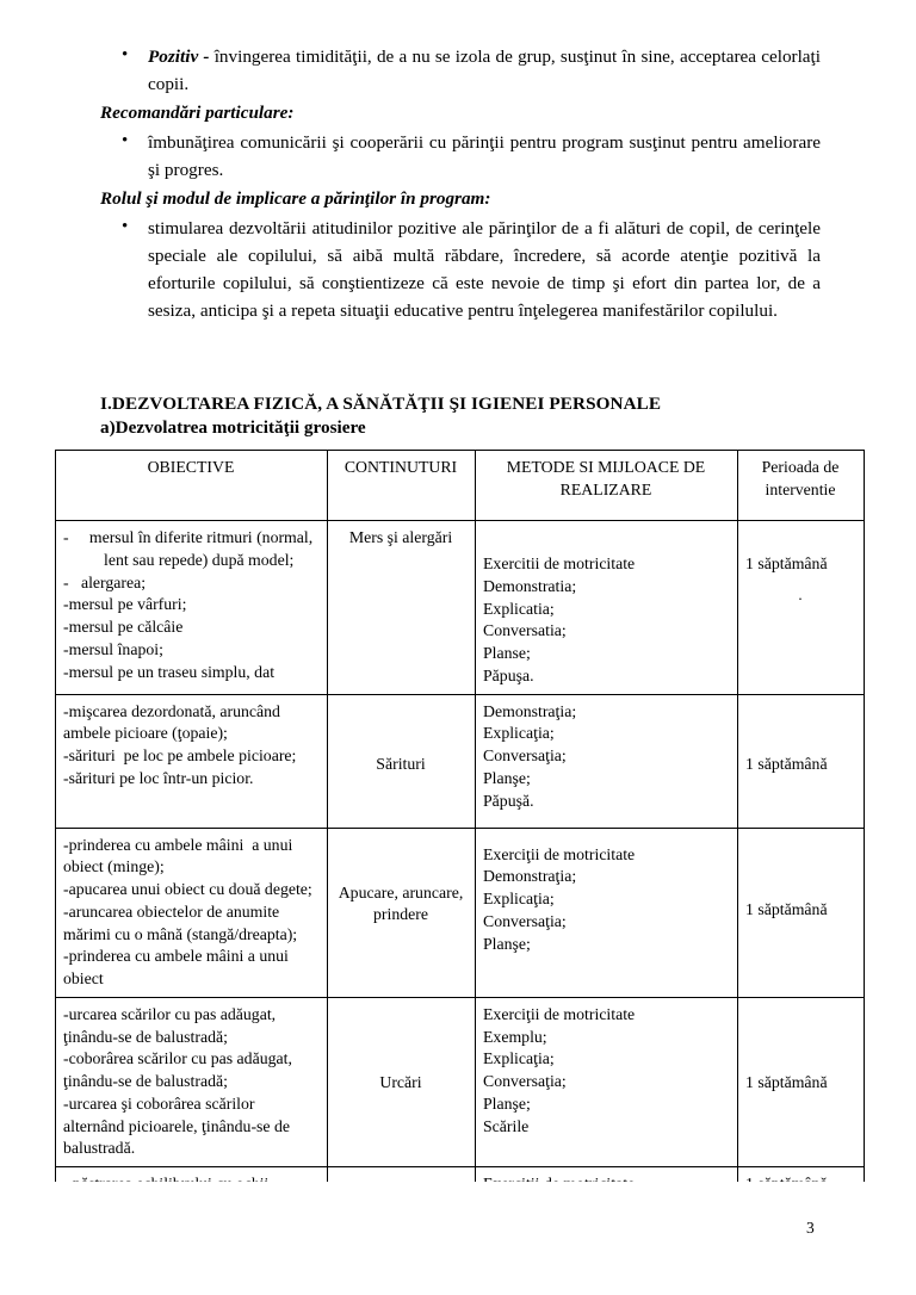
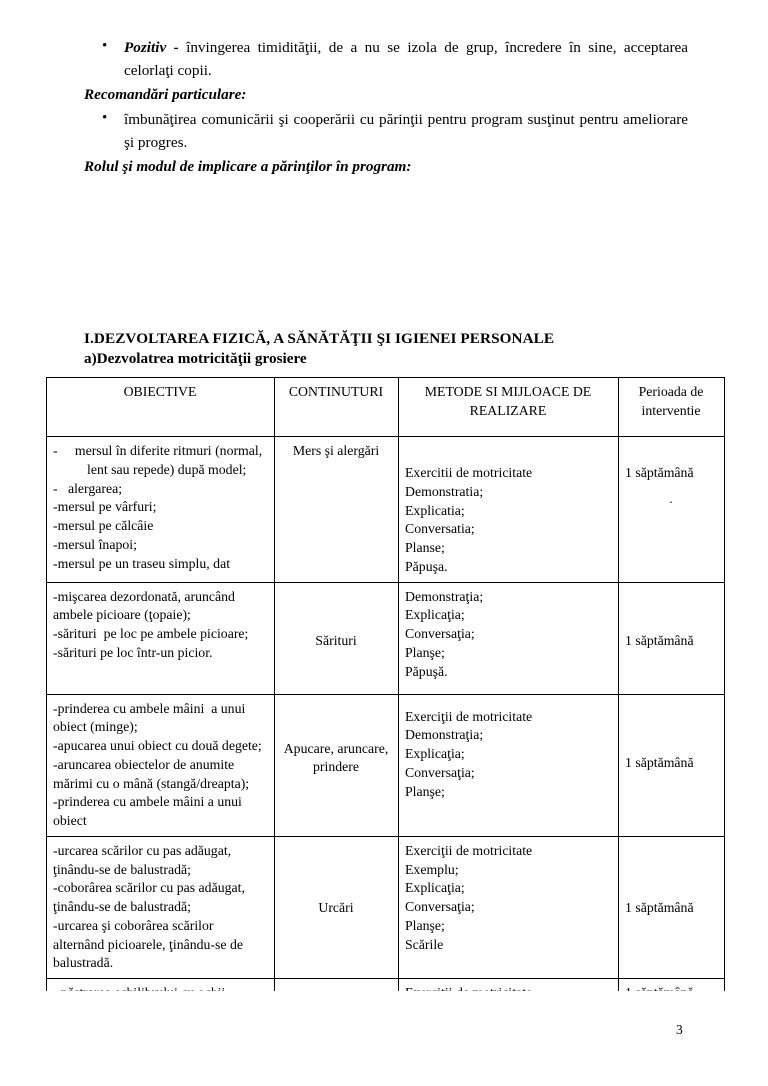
- Pozitiv - învingerea timidităţii, de a nu se izola de grup, susţinut în sine, acceptarea celorlaţi copii.
+ Pozitiv - învingerea timidităţii, de a nu se izola de grup, încredere în sine, acceptarea celorlaţi copii.
  Recomandări particulare:
  îmbunăţirea comunicării şi cooperării cu părinţii pentru program susţinut pentru ameliorare şi progres.
  Rolul şi modul de implicare a părinţilor în program:
- stimularea dezvoltării atitudinilor pozitive ale părinţilor de a fi alături de copil, de cerinţele speciale ale copilului, să aibă multă răbdare, încredere, să acorde atenţie pozitivă la eforturile copilului, să conştientizeze că este nevoie de timp şi efort din partea lor, de a sesiza, anticipa şi a repeta situaţii educative pentru înţelegerea manifestărilor copilului.
  I.DEZVOLTAREA FIZICĂ, A SĂNĂTĂŢII ŞI IGIENEI PERSONALE
  a)Dezvolatrea motricităţii grosiere
  OBIECTIVE	CONTINUTURI	METODE SI MIJLOACE DE REALIZARE	Perioada de interventie
  - mersul în diferite ritmuri (normal, lent sau repede) după model; - alergarea; -mersul pe vârfuri; -mersul pe călcâie -mersul înapoi; -mersul pe un traseu simplu, dat	Mers şi alergări	Exercitii de motricitate Demonstratia; Explicatia; Conversatia; Planse; Păpuşa.	1 săptămână .
  -mişcarea dezordonată, aruncând ambele picioare (ţopaie); -sărituri pe loc pe ambele picioare; -sărituri pe loc într-un picior.	Sărituri	Demonstraţia; Explicaţia; Conversaţia; Planşe; Păpuşă.	1 săptămână
  -prinderea cu ambele mâini a unui obiect (minge); -apucarea unui obiect cu două degete; -aruncarea obiectelor de anumite mărimi cu o mână (stangă/dreapta); -prinderea cu ambele mâini a unui obiect	Apucare, aruncare, prindere	Exerciţii de motricitate Demonstraţia; Explicaţia; Conversaţia; Planşe;	1 săptămână
  -urcarea scărilor cu pas adăugat, ţinându-se de balustradă; -coborârea scărilor cu pas adăugat, ţinându-se de balustradă; -urcarea şi coborârea scărilor alternând picioarele, ţinându-se de balustradă.	Urcări	Exerciţii de motricitate Exemplu; Explicaţia; Conversaţia; Planşe; Scările	1 săptămână
  3
